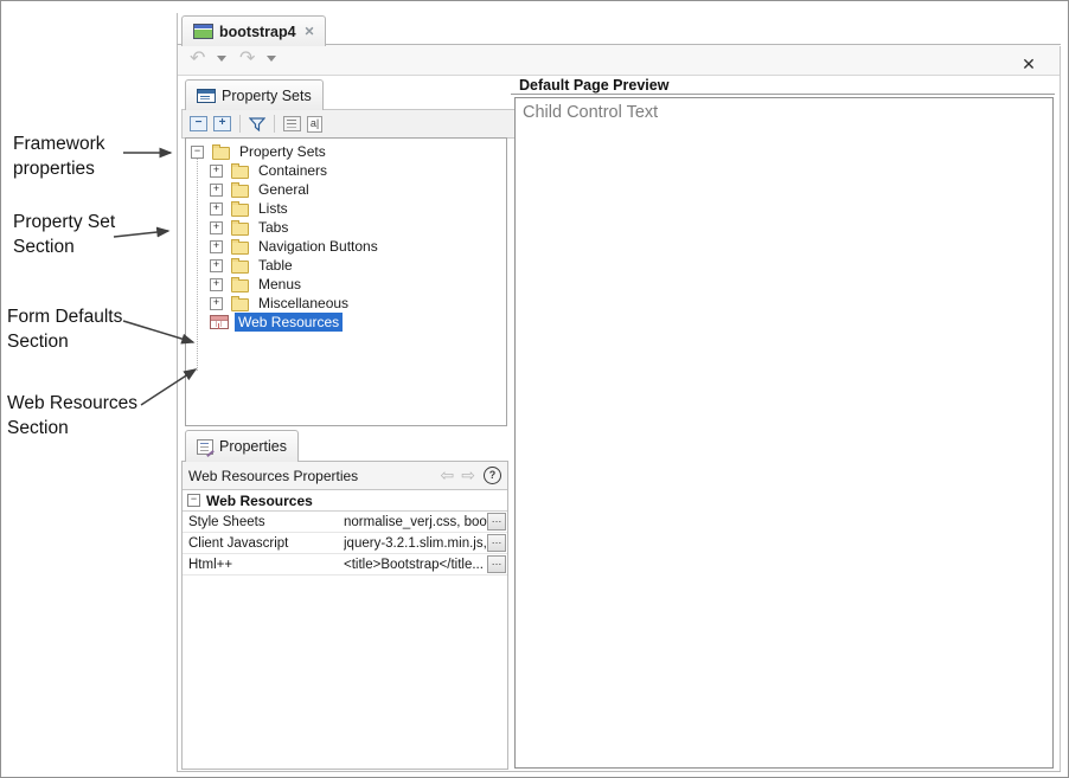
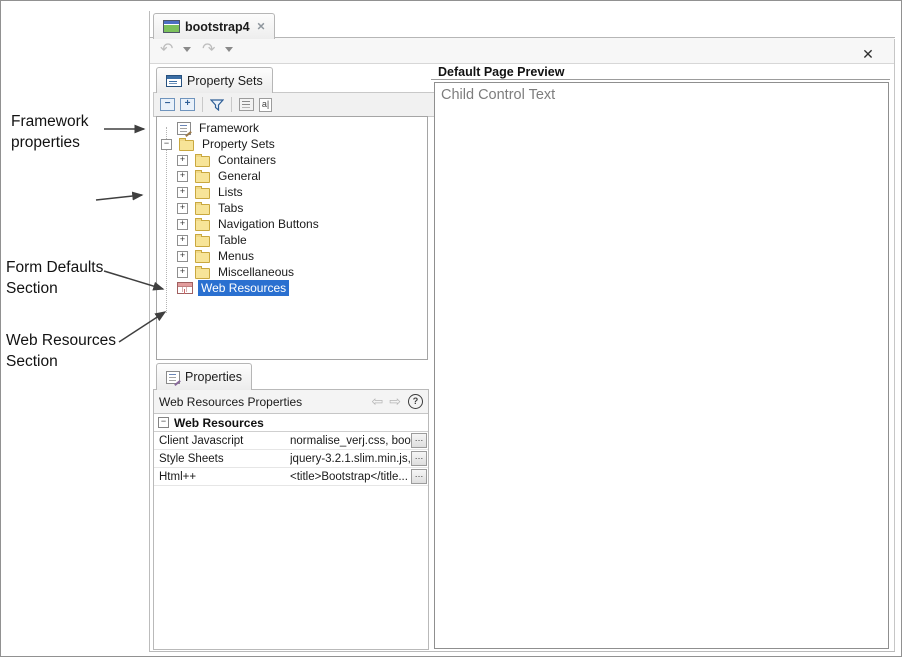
  Framework properties
- Property Set Section
  Form Defaults Section
  Web Resources Section
  bootstrap4
  ✕
  ↶
  ↷
  ✕
  Property Sets
  −
  +
  a|
+ Framework
  −
  Property Sets
  +
  Containers
  +
  General
  +
  Lists
  +
  Tabs
  +
  Navigation Buttons
  +
  Table
  +
  Menus
  +
  Miscellaneous
  Web Resources
  Properties
  Web Resources Properties
  ⇦
  ⇨
  ?
  −
  Web Resources
- Style Sheets
+ Client Javascript
  normalise_verj.css, boo
  …
- Client Javascript
+ Style Sheets
  jquery-3.2.1.slim.min.js,
  …
  Html++
  <title>Bootstrap</title...
  …
  Default Page Preview
  Child Control Text
